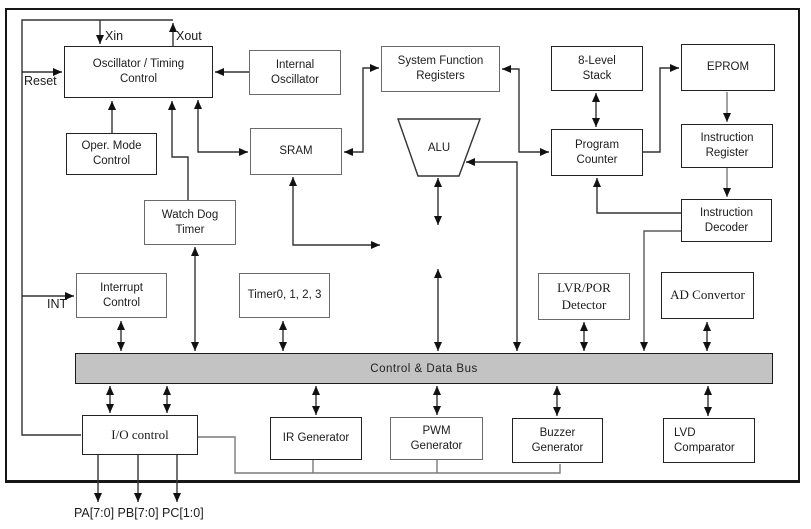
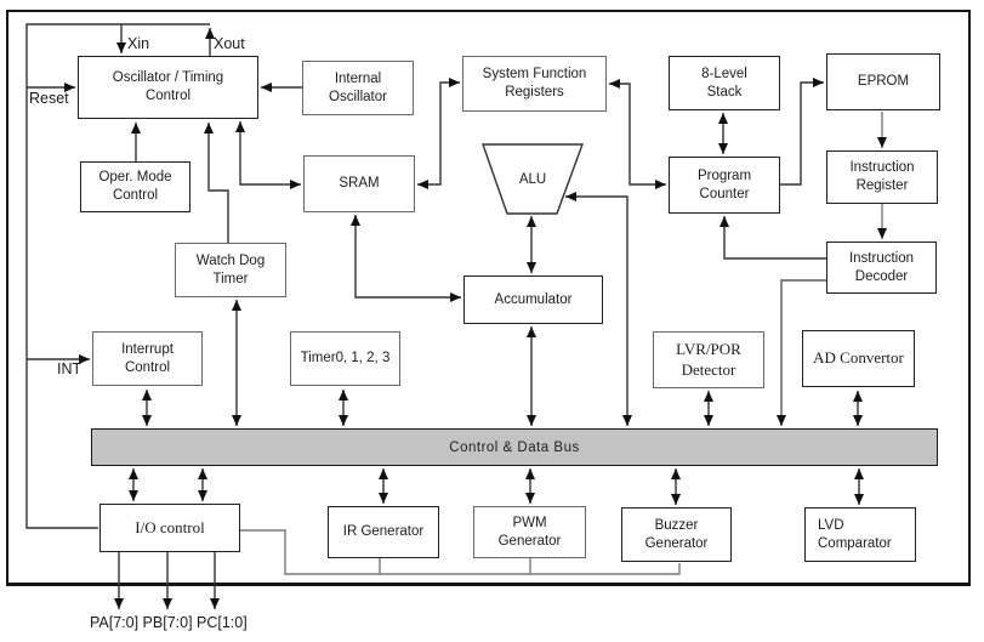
  Oscillator / Timing
  Control
  Oper. Mode
  Control
  Internal
  Oscillator
  System Function
  Registers
  8-Level
  Stack
  EPROM
  SRAM
  Program
  Counter
  Instruction
  Register
  Watch Dog
  Timer
  Instruction
  Decoder
  ALU
+ Accumulator
  Interrupt
  Control
  Timer0, 1, 2, 3
  LVR/POR
  Detector
  AD Convertor
  Control & Data Bus
  I/O control
  IR Generator
  PWM
  Generator
  Buzzer
  Generator
  LVD
  Comparator
  Xin
  Xout
  Reset
  INT
  PA[7:0] PB[7:0] PC[1:0]
